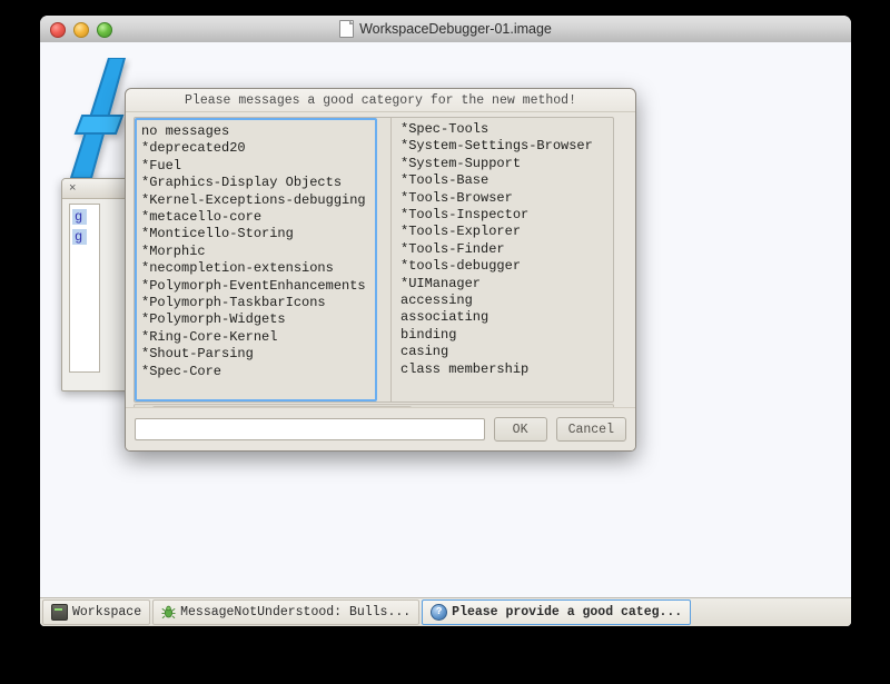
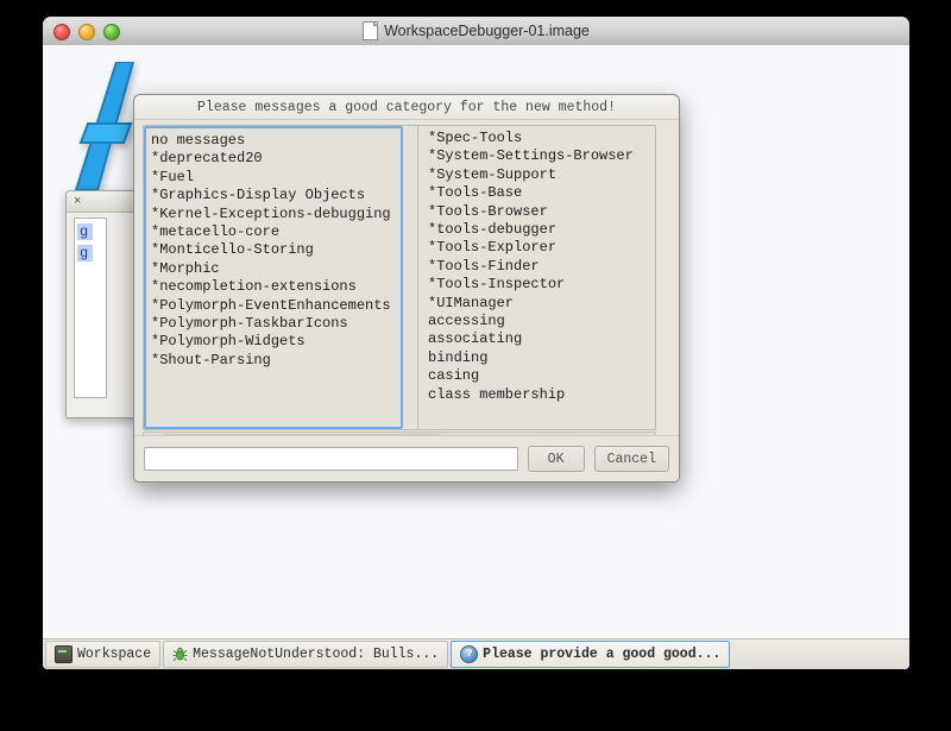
  WorkspaceDebugger-01.image
  ×
  g
  g
  Please messages a good category for the new method!
  no messages
  *deprecated20
  *Fuel
  *Graphics-Display Objects
  *Kernel-Exceptions-debugging
  *metacello-core
  *Monticello-Storing
  *Morphic
  *necompletion-extensions
  *Polymorph-EventEnhancements
  *Polymorph-TaskbarIcons
  *Polymorph-Widgets
- *Ring-Core-Kernel
  *Shout-Parsing
- *Spec-Core
  *Spec-Tools
  *System-Settings-Browser
  *System-Support
  *Tools-Base
  *Tools-Browser
- *Tools-Inspector
+ *tools-debugger
  *Tools-Explorer
  *Tools-Finder
- *tools-debugger
+ *Tools-Inspector
  *UIManager
  accessing
  associating
  binding
  casing
  class membership
  OK
  Cancel
  Workspace
  MessageNotUnderstood: Bulls...
  ?
- Please provide a good categ...
+ Please provide a good good...
